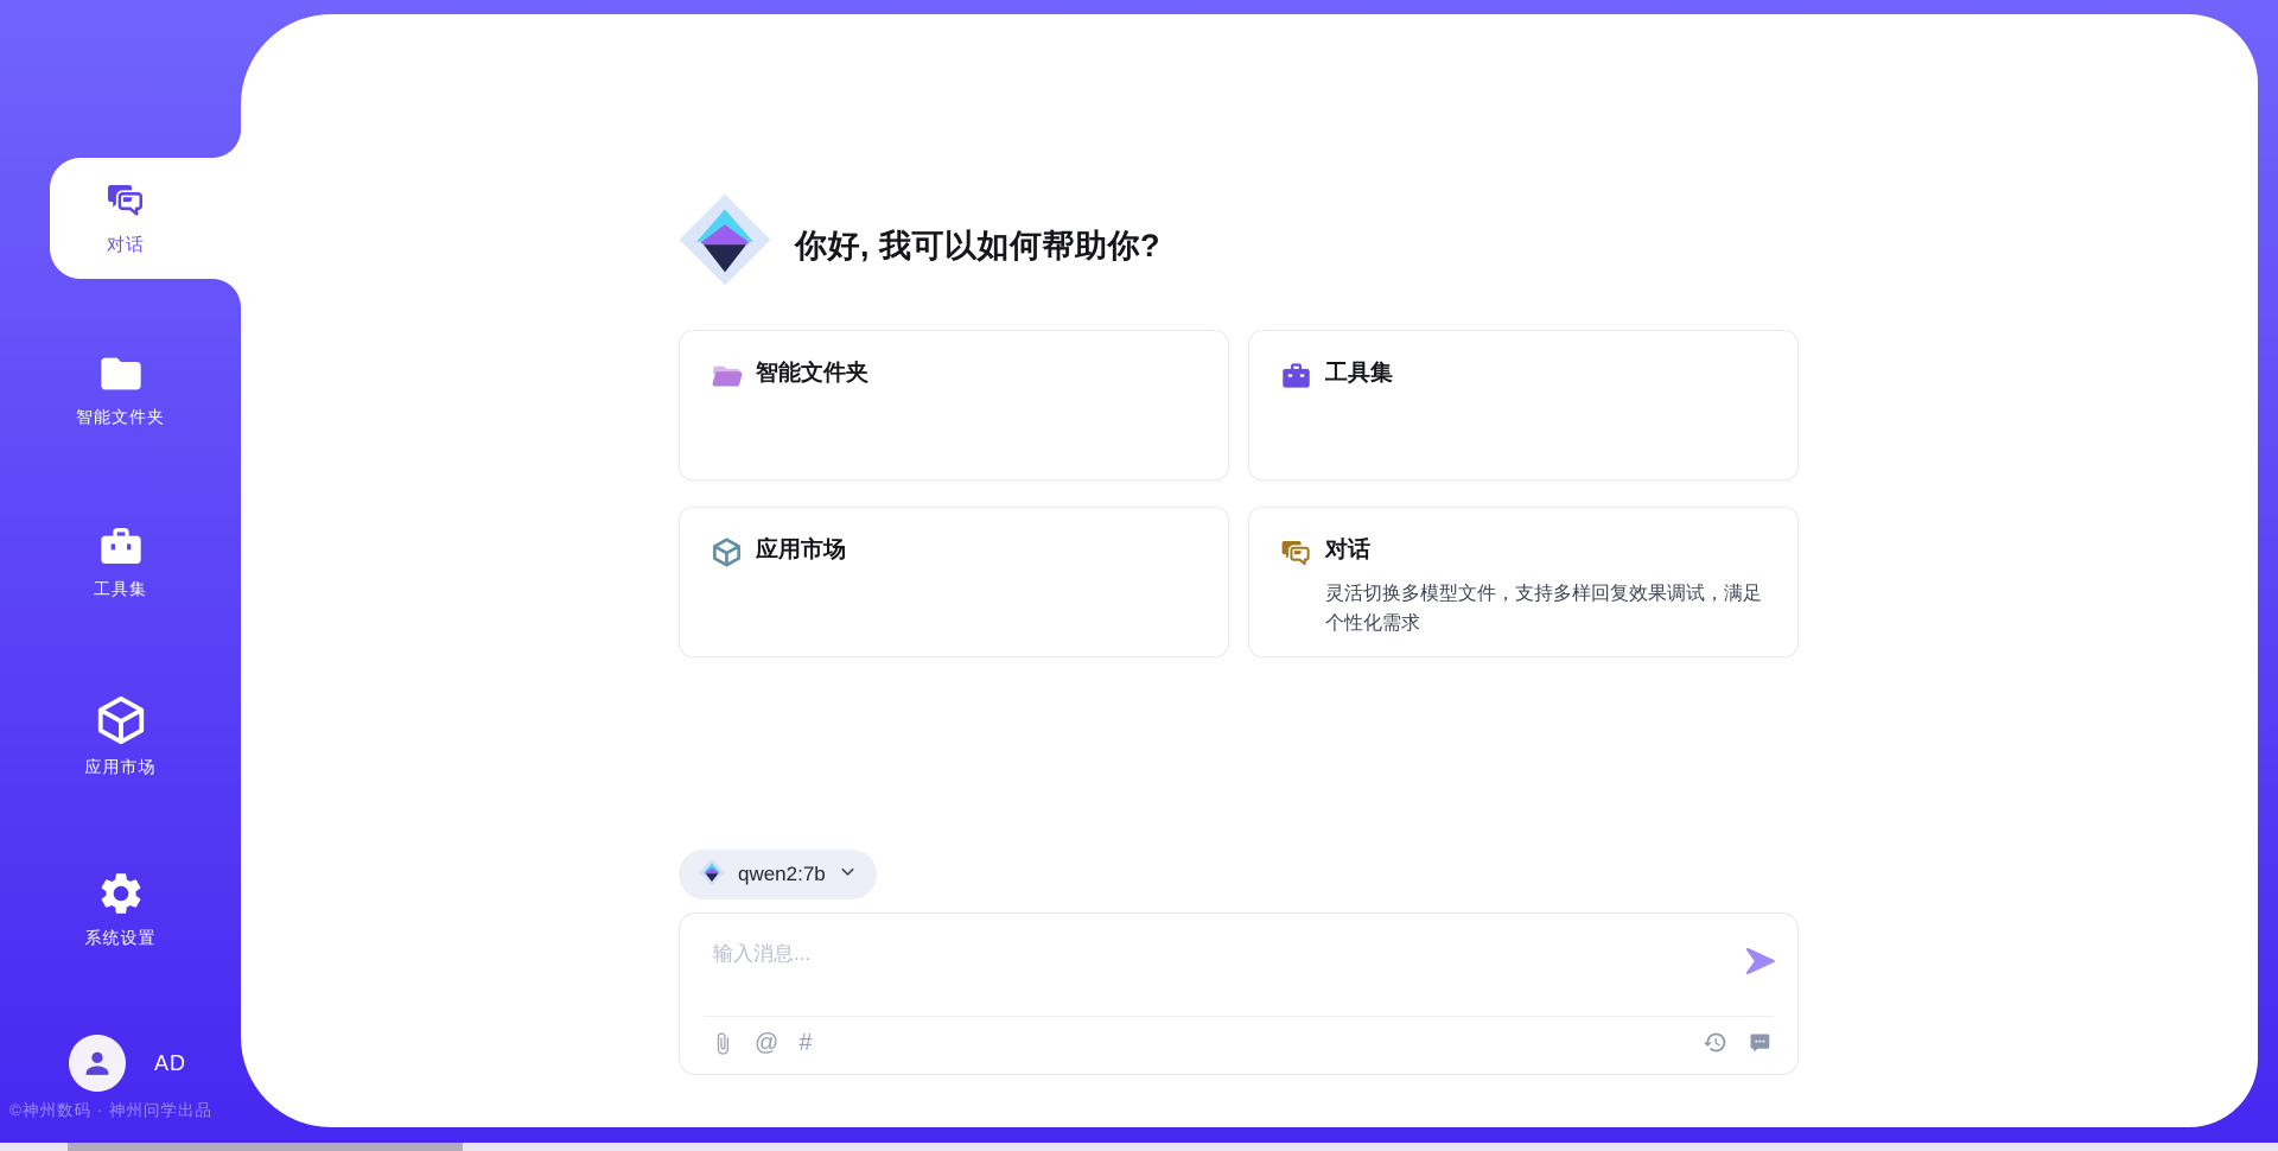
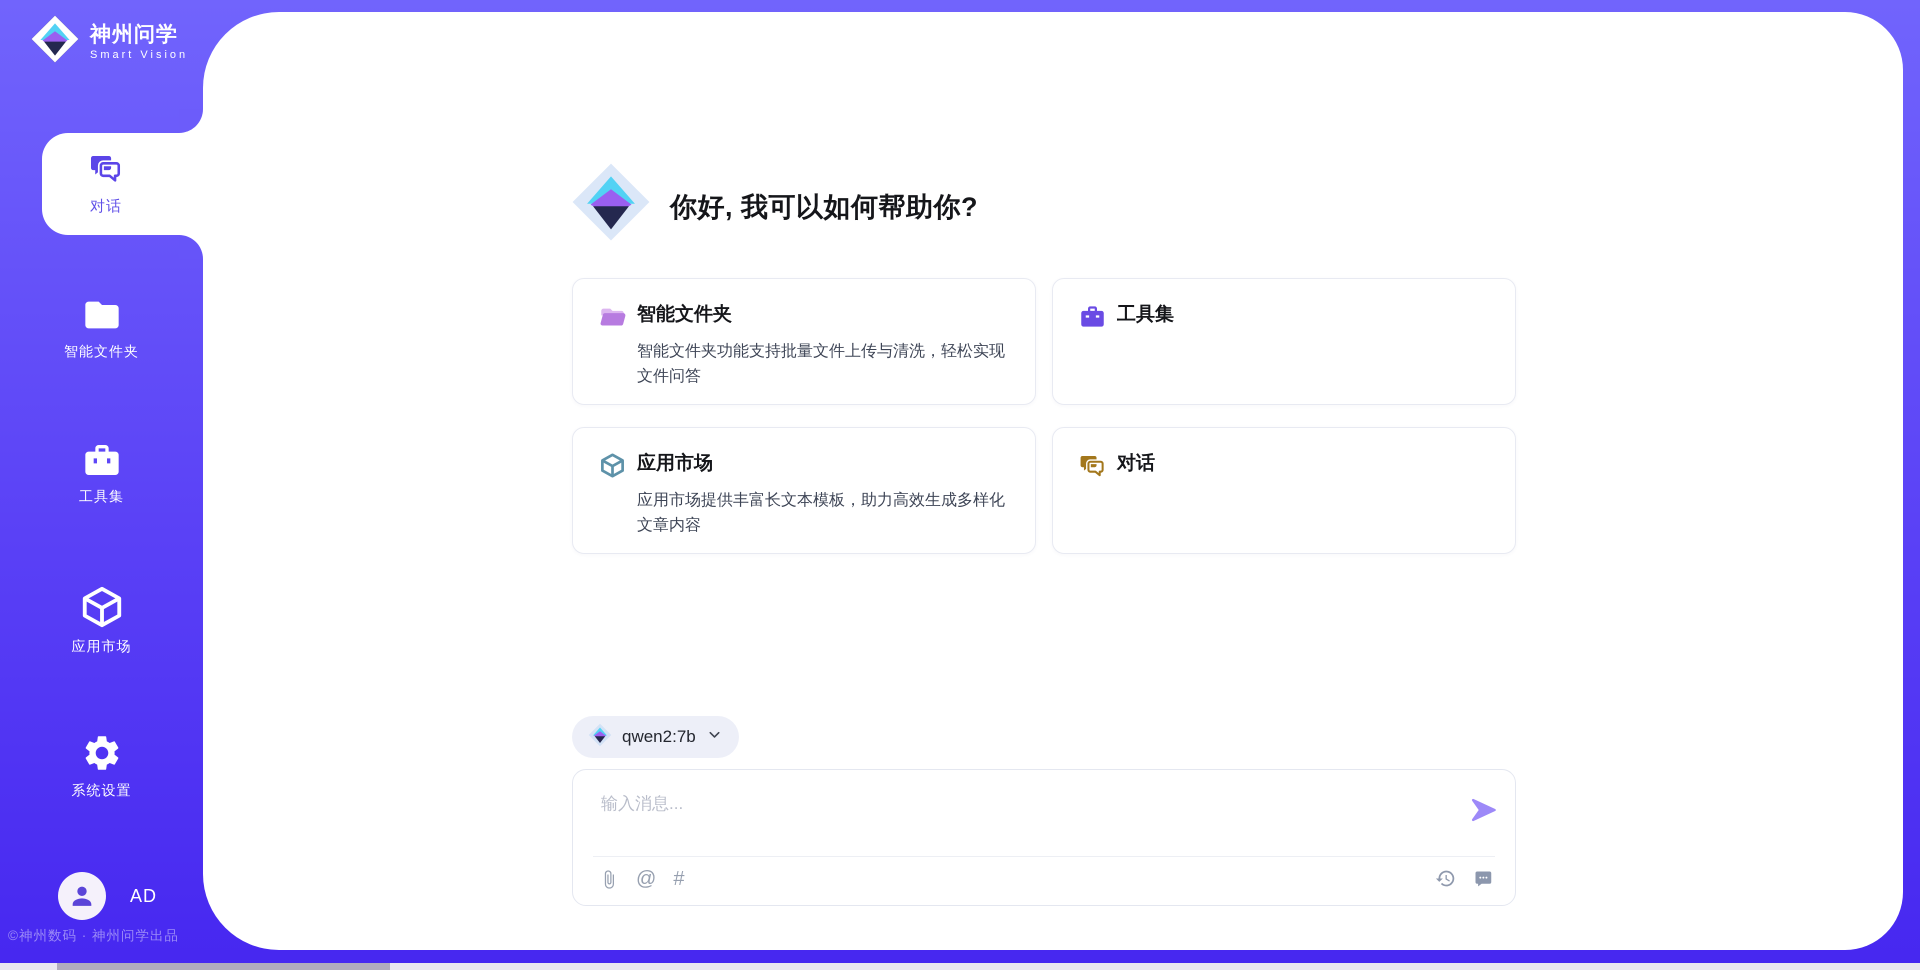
+ 神州问学
+ Smart Vision
  对话
  智能文件夹
  工具集
  应用市场
  系统设置
  AD
  ©神州数码 · 神州问学出品
  你好, 我可以如何帮助你?
  智能文件夹
+ 智能文件夹功能支持批量文件上传与清洗，轻松实现文件问答
  工具集
  应用市场
+ 应用市场提供丰富长文本模板，助力高效生成多样化文章内容
  对话
- 灵活切换多模型文件，支持多样回复效果调试，满足个性化需求
  qwen2:7b
  输入消息...
  @
  #
